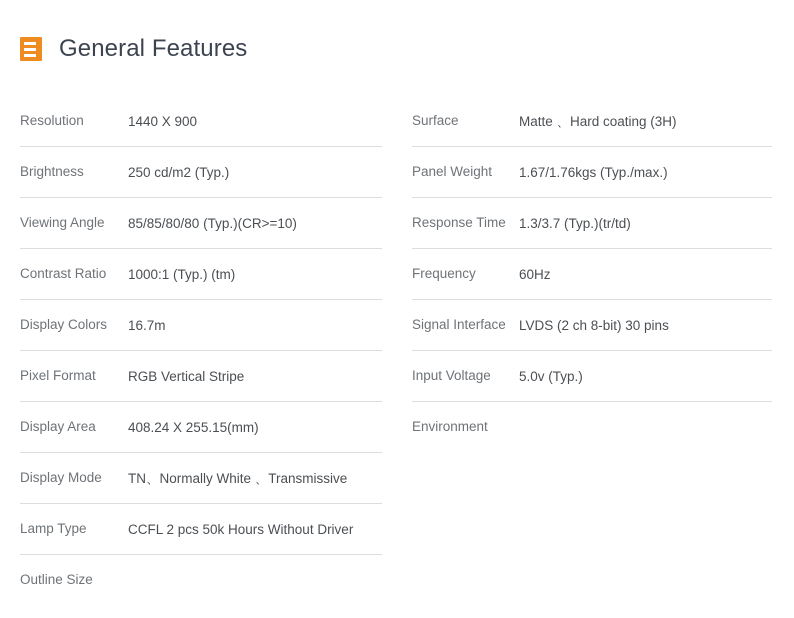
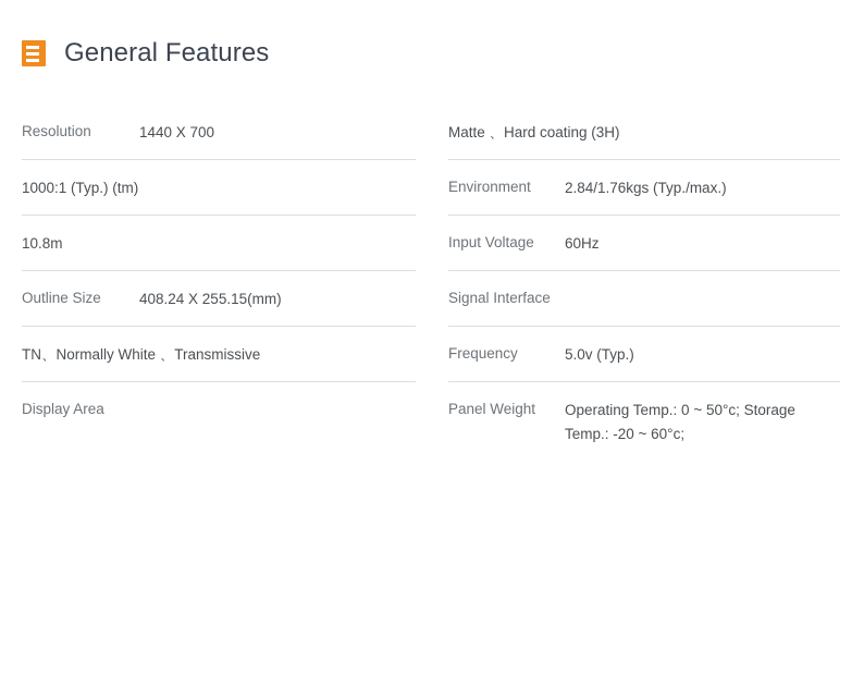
  General Features
  Resolution
- 1440 X 900
+ 1440 X 700
- Brightness
- 250 cd/m2 (Typ.)
- Viewing Angle
- 85/85/80/80 (Typ.)(CR>=10)
- Contrast Ratio
  1000:1 (Typ.) (tm)
- Display Colors
- 16.7m
+ 10.8m
- Pixel Format
- RGB Vertical Stripe
- Display Area
+ Outline Size
  408.24 X 255.15(mm)
- Display Mode
  TN、Normally White 、Transmissive
- Lamp Type
- CCFL 2 pcs 50k Hours Without Driver
- Outline Size
+ Display Area
- Surface
  Matte 、Hard coating (3H)
- Panel Weight
+ Environment
- 1.67/1.76kgs (Typ./max.)
+ 2.84/1.76kgs (Typ./max.)
- Response Time
- 1.3/3.7 (Typ.)(tr/td)
- Frequency
+ Input Voltage
  60Hz
  Signal Interface
- LVDS (2 ch 8-bit) 30 pins
- Input Voltage
+ Frequency
  5.0v (Typ.)
- Environment
+ Panel Weight
+ Operating Temp.: 0 ~ 50°c; Storage Temp.: -20 ~ 60°c;
